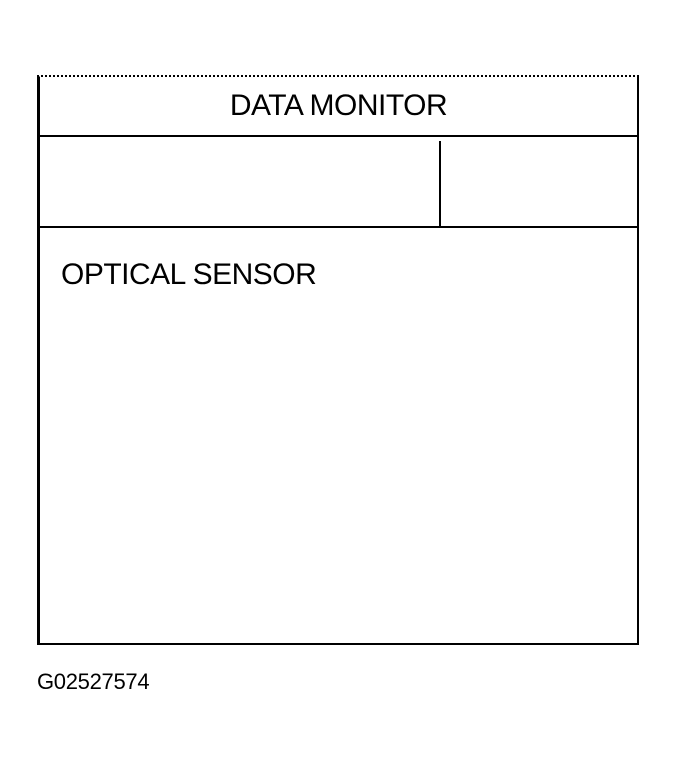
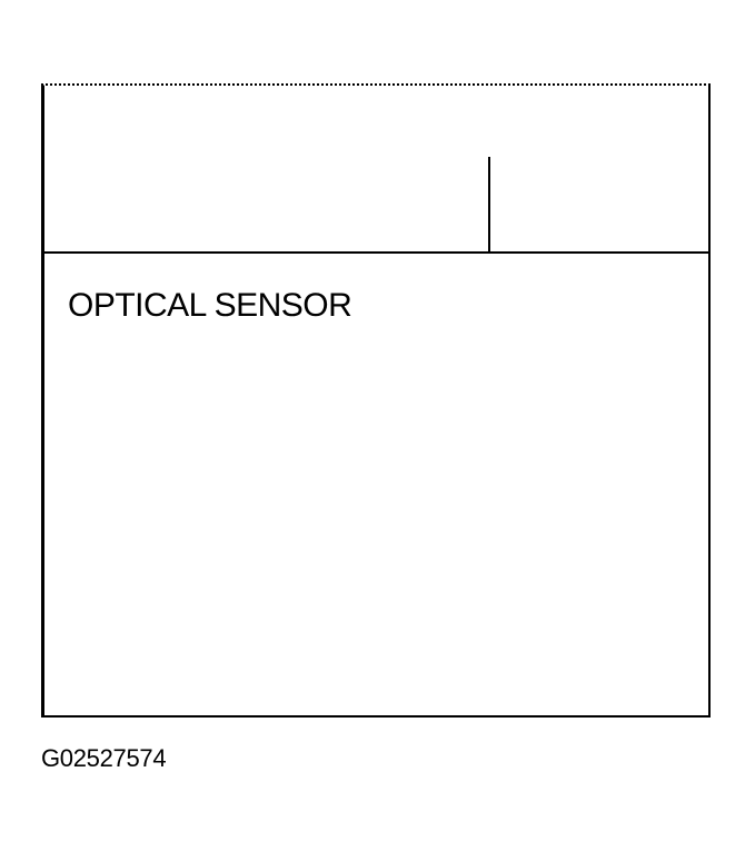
- DATA MONITOR
  OPTICAL SENSOR
  G02527574
